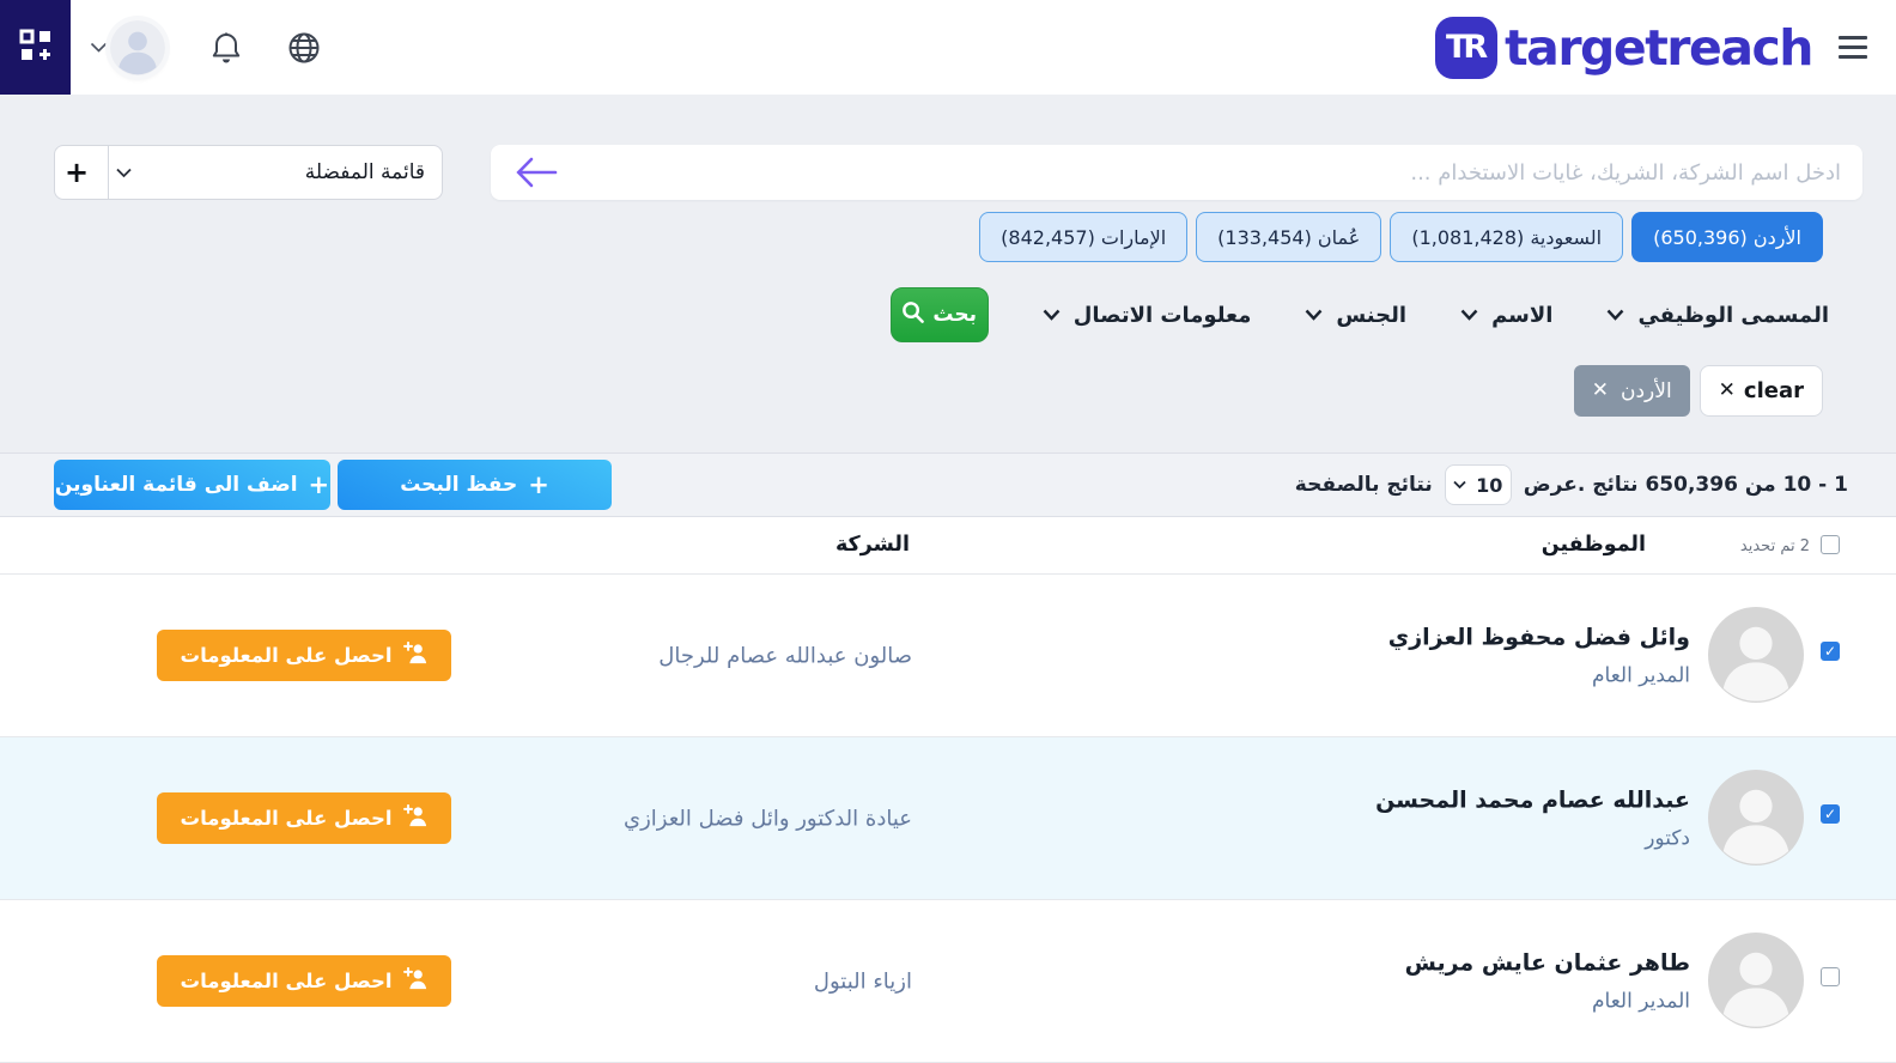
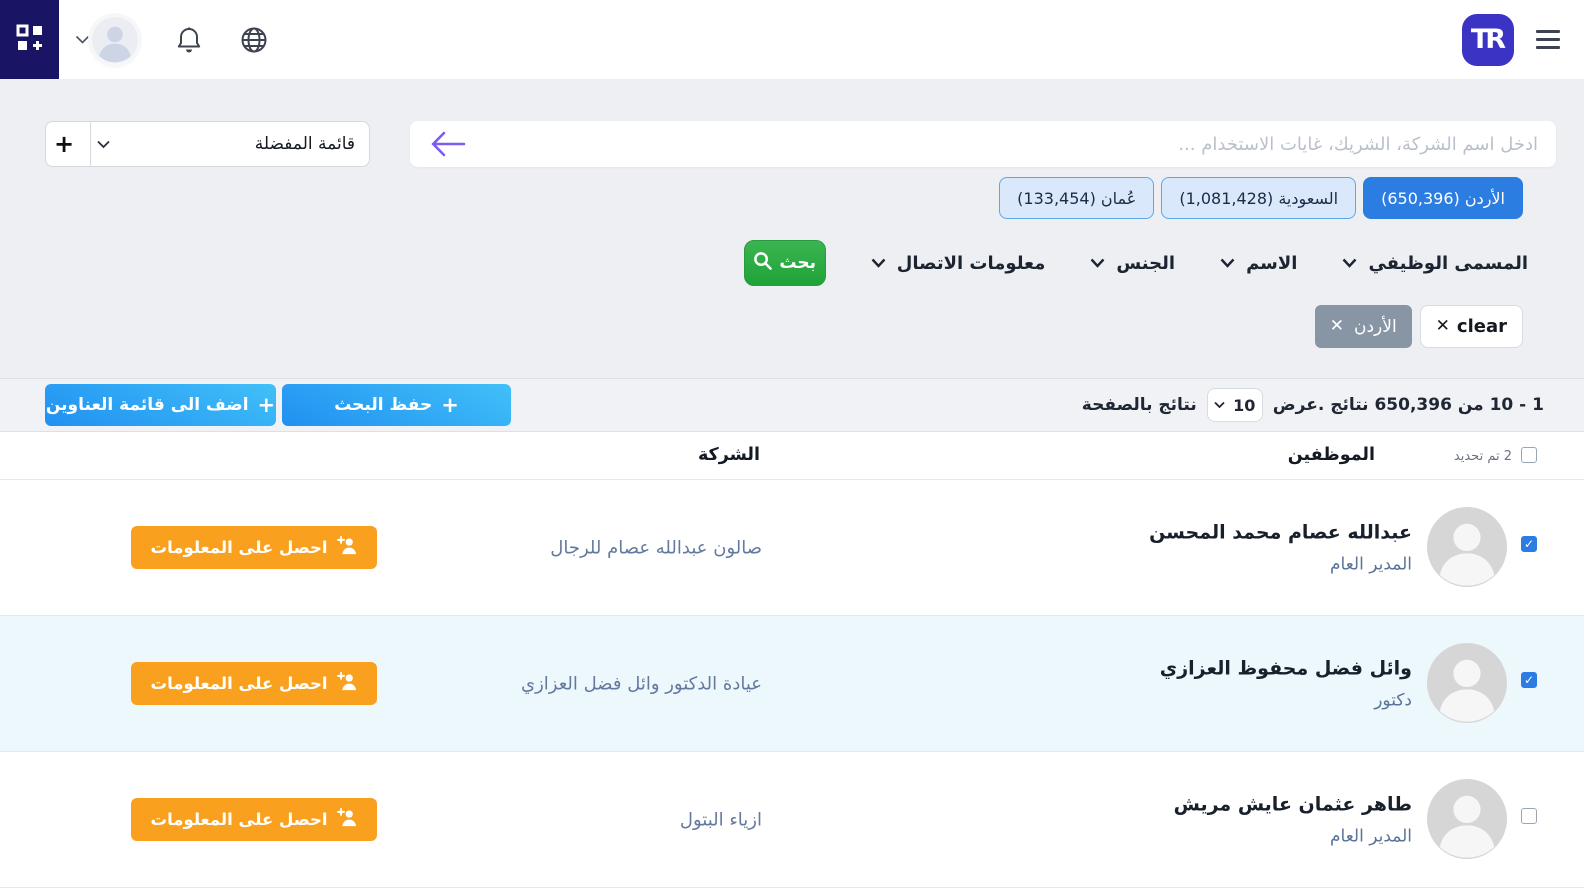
  TR
- targetreach
  قائمة المفضلة
  +
  الأردن (650,396)
  السعودية (1,081,428)
  عُمان (133,454)
- الإمارات (842,457)
  المسمى الوظيفي
  الاسم
  الجنس
  معلومات الاتصال
  بحث
  ✕
  clear
  الأردن
  ✕
  1 - 10 من 650,396 نتائج .عرض
  10
  نتائج بالصفحة
  +
  حفظ البحث
  +
  اضف الى قائمة العناوين
  2 تم تحديد
  الموظفين
  الشركة
- وائل فضل محفوظ العزازي
+ عبدالله عصام محمد المحسن
  المدير العام
  صالون عبدالله عصام للرجال
  احصل على المعلومات
- عبدالله عصام محمد المحسن
+ وائل فضل محفوظ العزازي
  دكتور
  عيادة الدكتور وائل فضل العزازي
  احصل على المعلومات
  طاهر عثمان عايش مريش
  المدير العام
  ازياء البتول
  احصل على المعلومات
